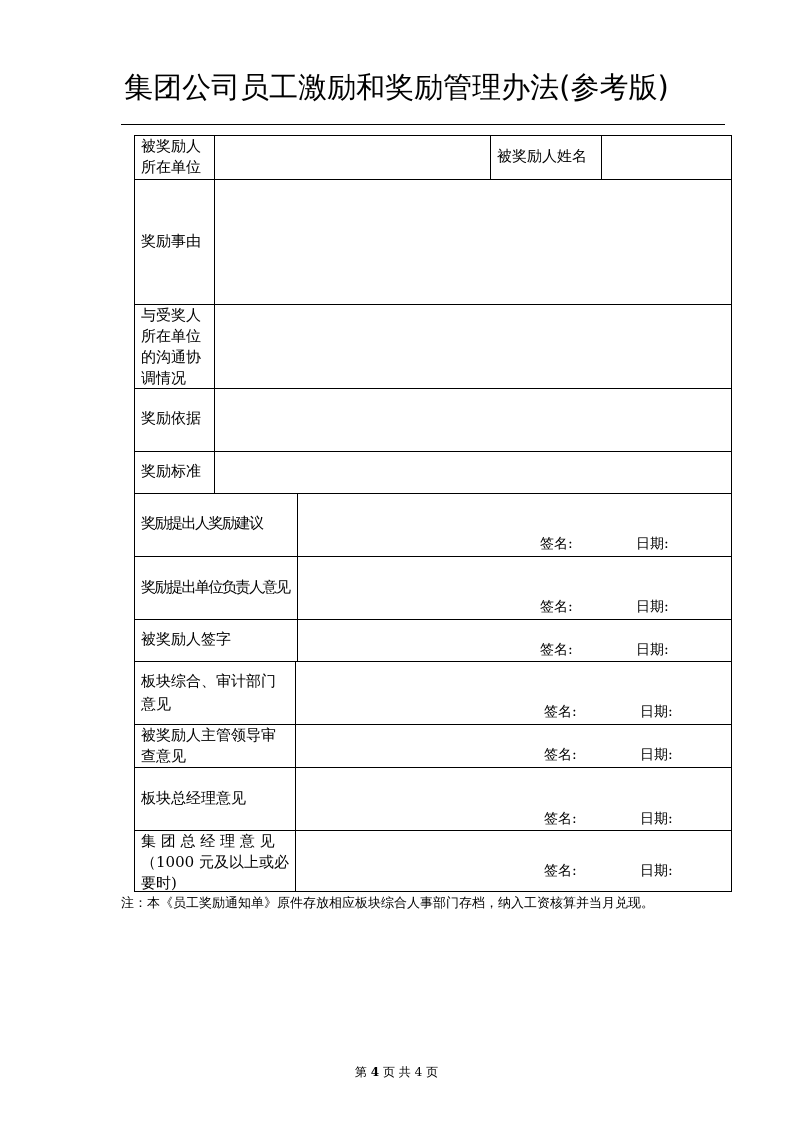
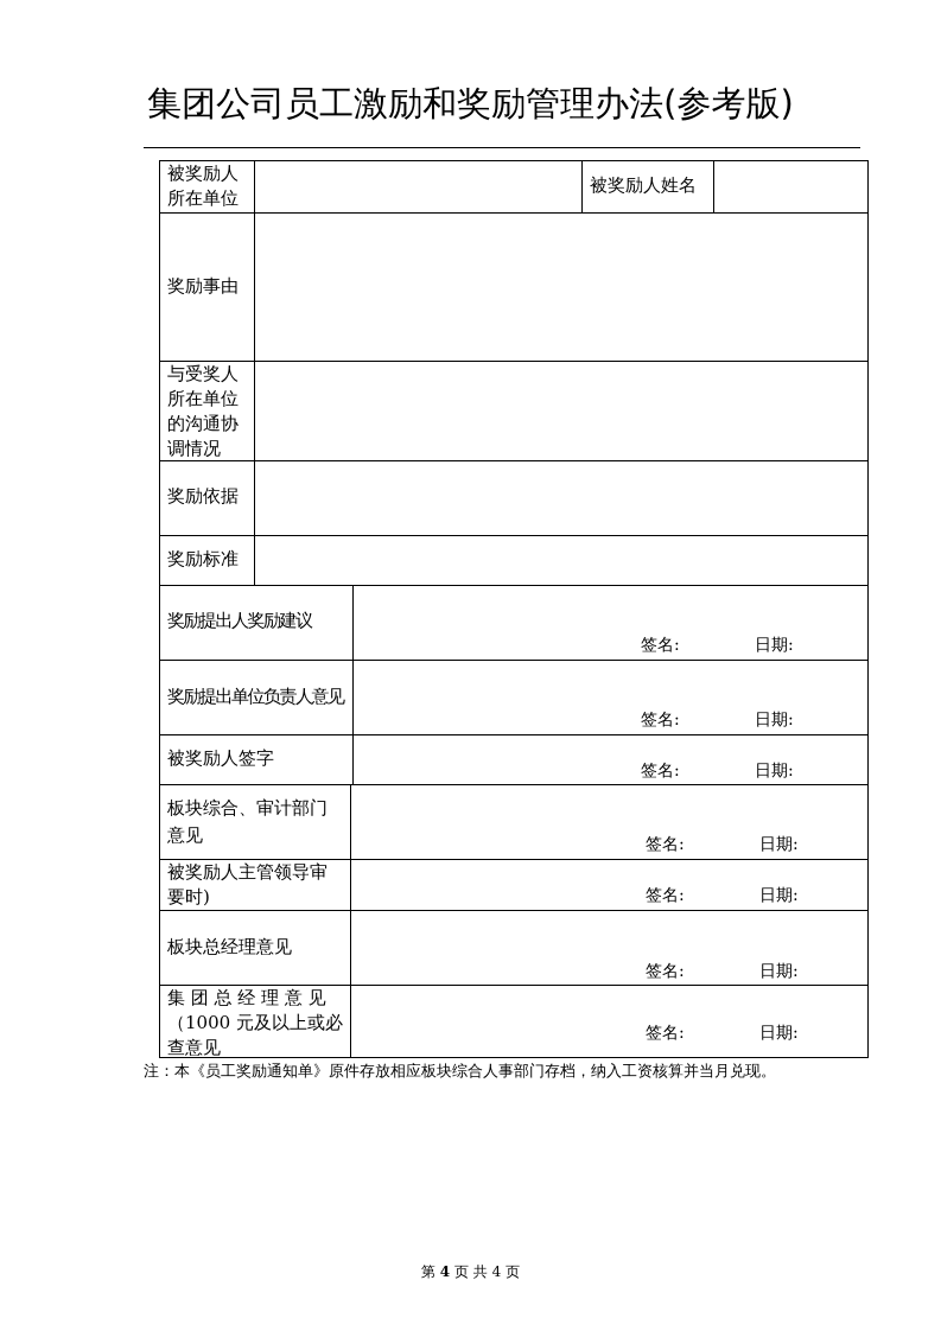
  集团公司员工激励和奖励管理办法(参考版)
  被奖励人
  所在单位
  被奖励人姓名
  奖励事由
  与受奖人
  所在单位
  的沟通协
  调情况
  奖励依据
  奖励标准
  奖励提出人奖励建议
  签名:
  日期:
  奖励提出单位负责人意见
  签名:
  日期:
  被奖励人签字
  签名:
  日期:
  板块综合、审计部门
  意见
  签名:
  日期:
  被奖励人主管领导审
- 查意见
+ 要时)
  签名:
  日期:
  板块总经理意见
  签名:
  日期:
  集 团 总 经 理 意 见
  （1000 元及以上或必
- 要时)
+ 查意见
  签名:
  日期:
  注：本《员工奖励通知单》原件存放相应板块综合人事部门存档，纳入工资核算并当月兑现。
  第 4 页 共 4 页
